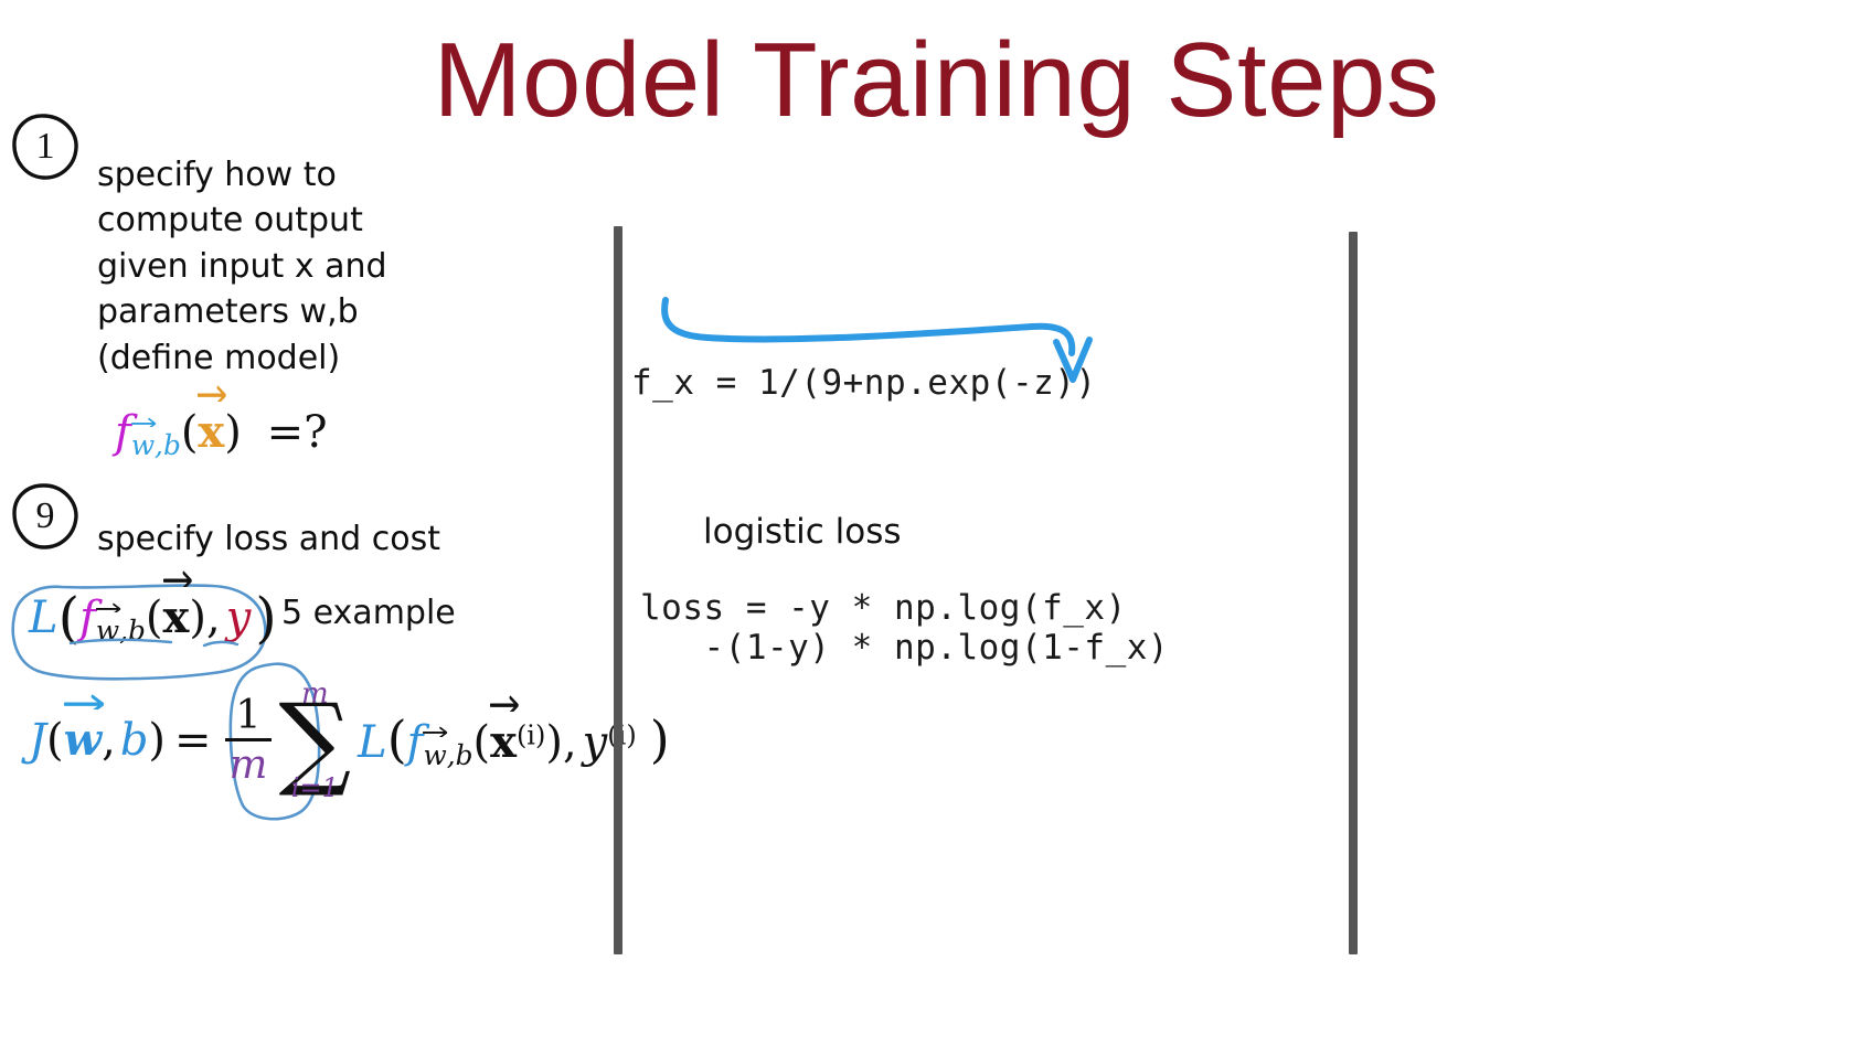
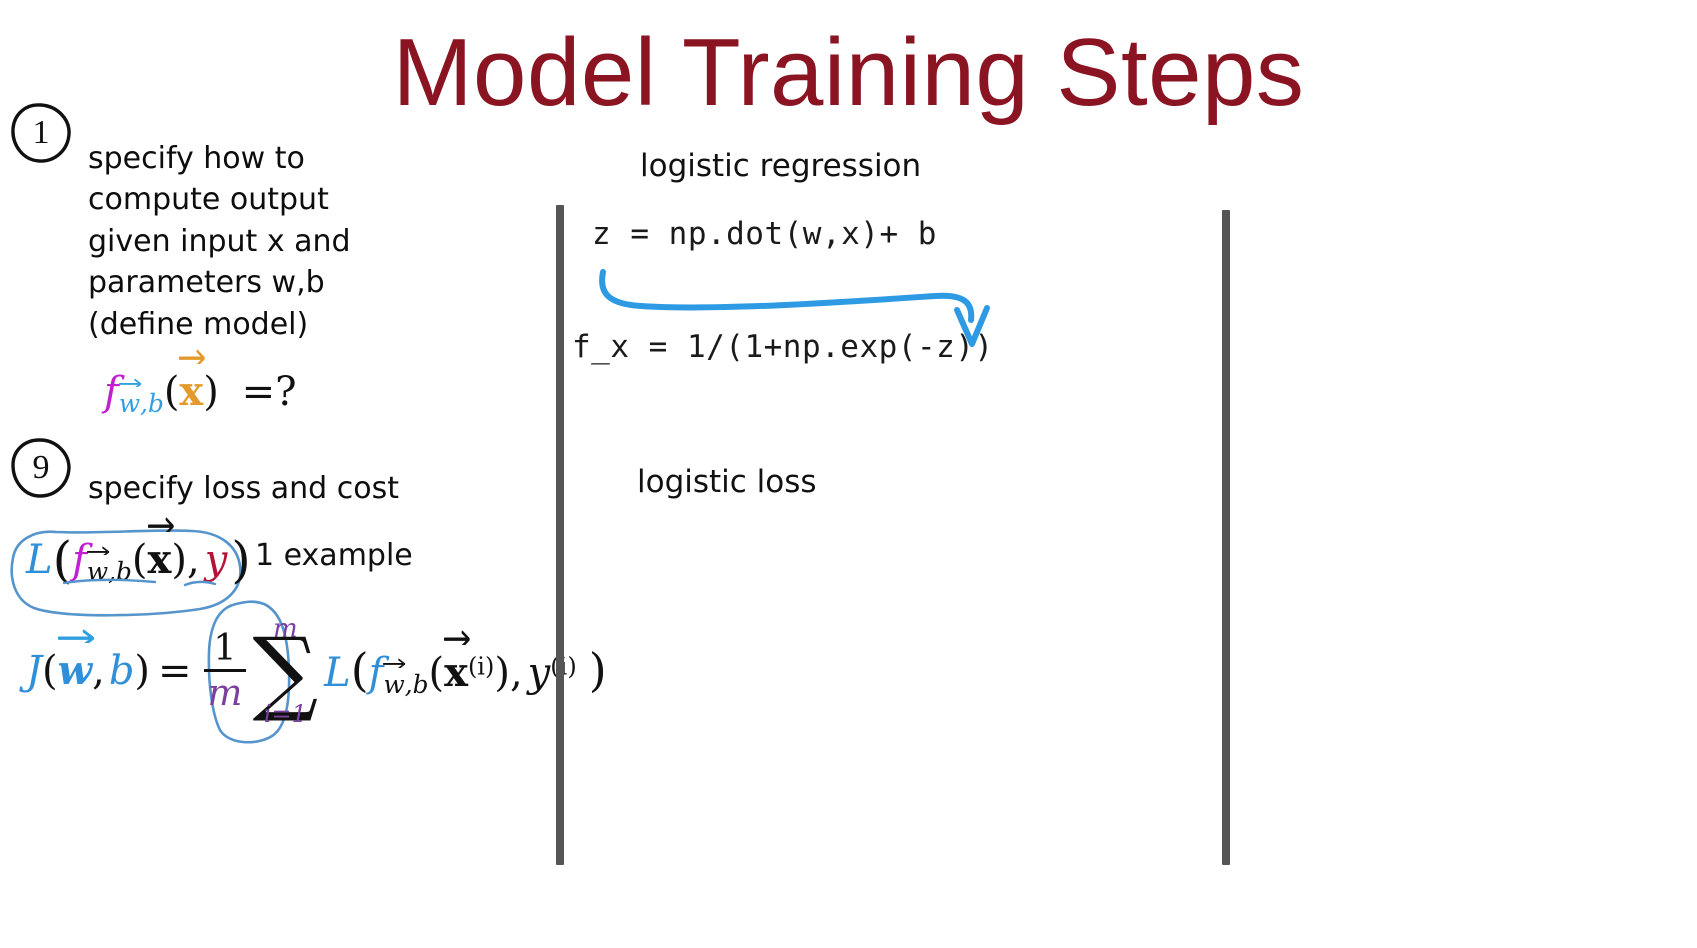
  Model Training Steps
  1
  specify how to
  compute output
  given input x and
  parameters w,b
  (define model)
  fw,b(x) =?
  9
  specify loss and cost
  L(fw,b(x),y)
- 5 example
+ 1 example
  J
  (
  w
  ,
  b
  )
  =
  1
  m
  m
  ∑
  i=1
  L(fw,b(x(i)),y() )
+ logistic regression
+ z = np.dot(w,x)+ b
- f_x = 1/(9+np.exp(-z))
+ f_x = 1/(1+np.exp(-z))
  logistic loss
- loss = -y * np.log(f_x) -(1-y) * np.log(1-f_x)
